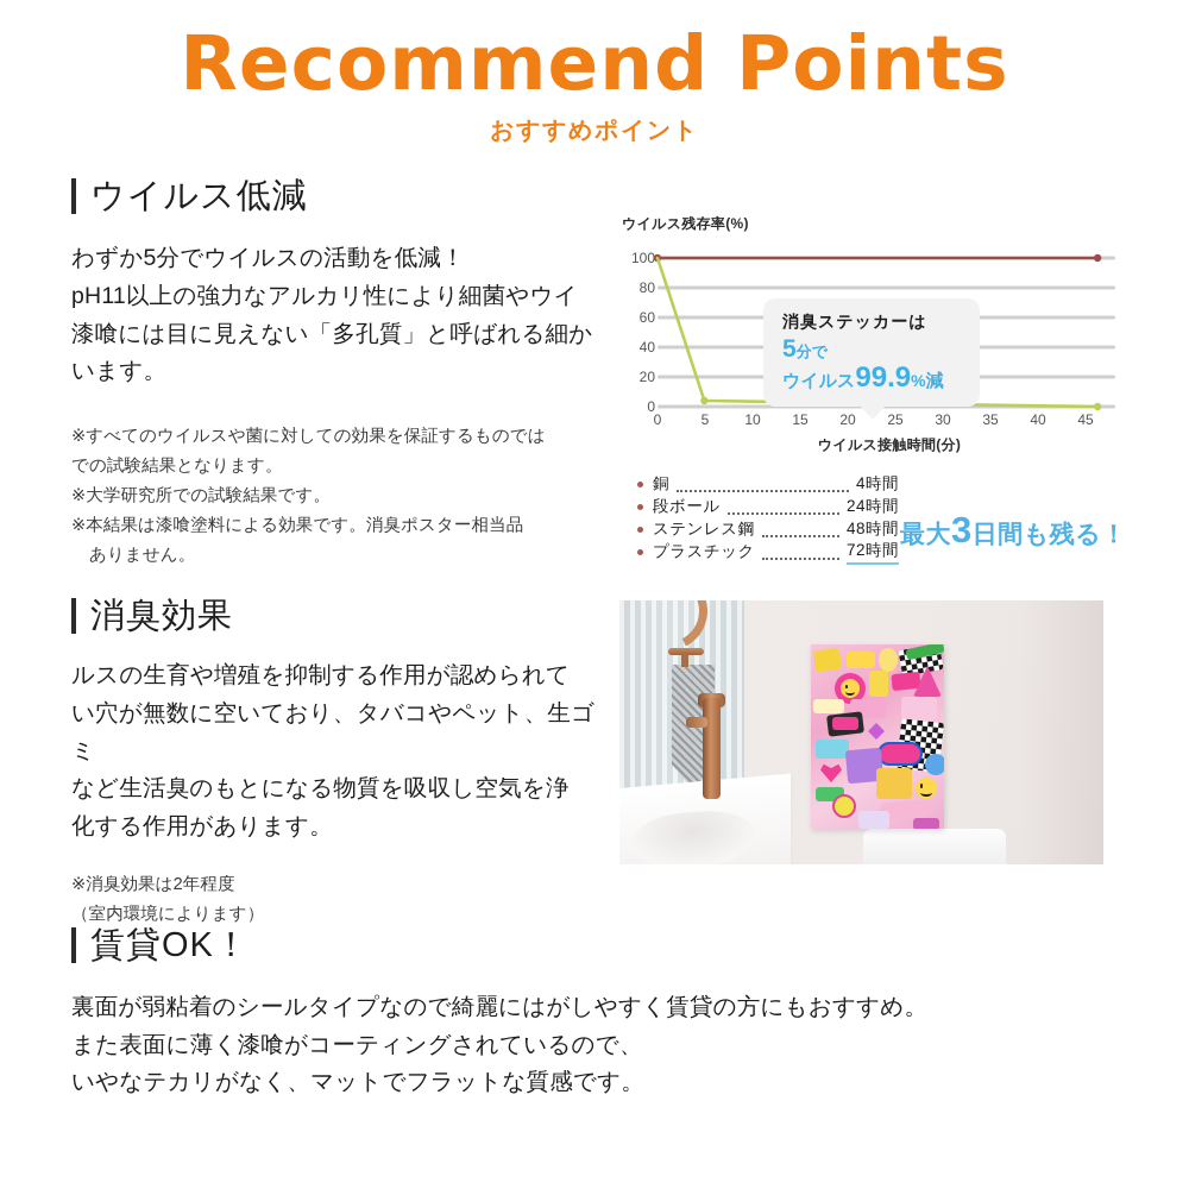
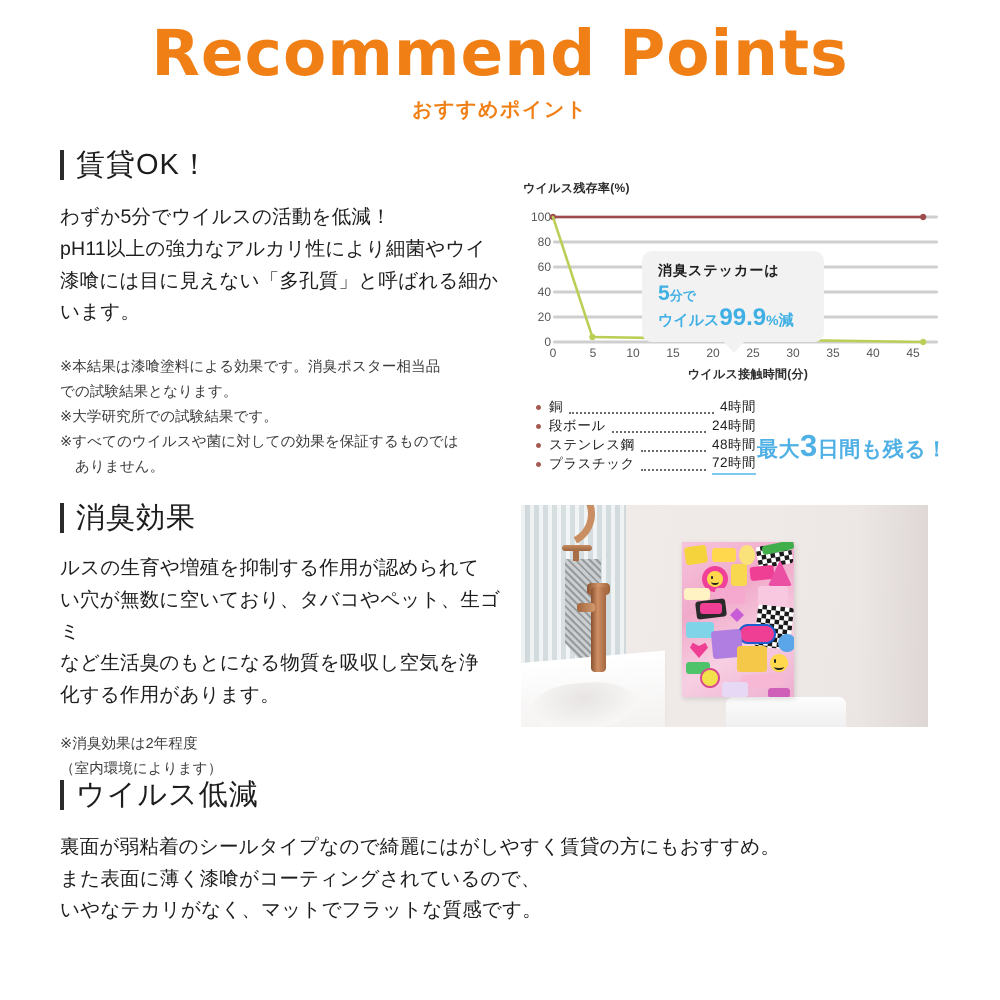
  Recommend Points
  おすすめポイント
- ウイルス低減
+ 賃貸OK！
  わずか5分でウイルスの活動を低減！
  pH11以上の強力なアルカリ性により細菌やウイ
  漆喰には目に見えない「多孔質」と呼ばれる細か
  います。
- ※すべてのウイルスや菌に対しての効果を保証するものでは
+ ※本結果は漆喰塗料による効果です。消臭ポスター相当品
  での試験結果となります。
  ※大学研究所での試験結果です。
- ※本結果は漆喰塗料による効果です。消臭ポスター相当品
+ ※すべてのウイルスや菌に対しての効果を保証するものでは
  ありません。
  ウイルス残存率(%)
  100
  80
  60
  40
  20
  0
  消臭ステッカーは
  5分で
  ウイルス99.9%減
  0
  5
  10
  15
  20
  25
  30
  35
  40
  45
  ウイルス接触時間(分)
  銅
  4時間
  段ボール
  24時間
  ステンレス鋼
  48時間
  プラスチック
  72時間
  最大3日間も残る！
  消臭効果
  ルスの生育や増殖を抑制する作用が認められて
  い穴が無数に空いており、タバコやペット、生ゴミ
  など生活臭のもとになる物質を吸収し空気を浄
  化する作用があります。
  ※消臭効果は2年程度
  （室内環境によります）
- 賃貸OK！
+ ウイルス低減
  裏面が弱粘着のシールタイプなので綺麗にはがしやすく賃貸の方にもおすすめ。
  また表面に薄く漆喰がコーティングされているので、
  いやなテカリがなく、マットでフラットな質感です。
